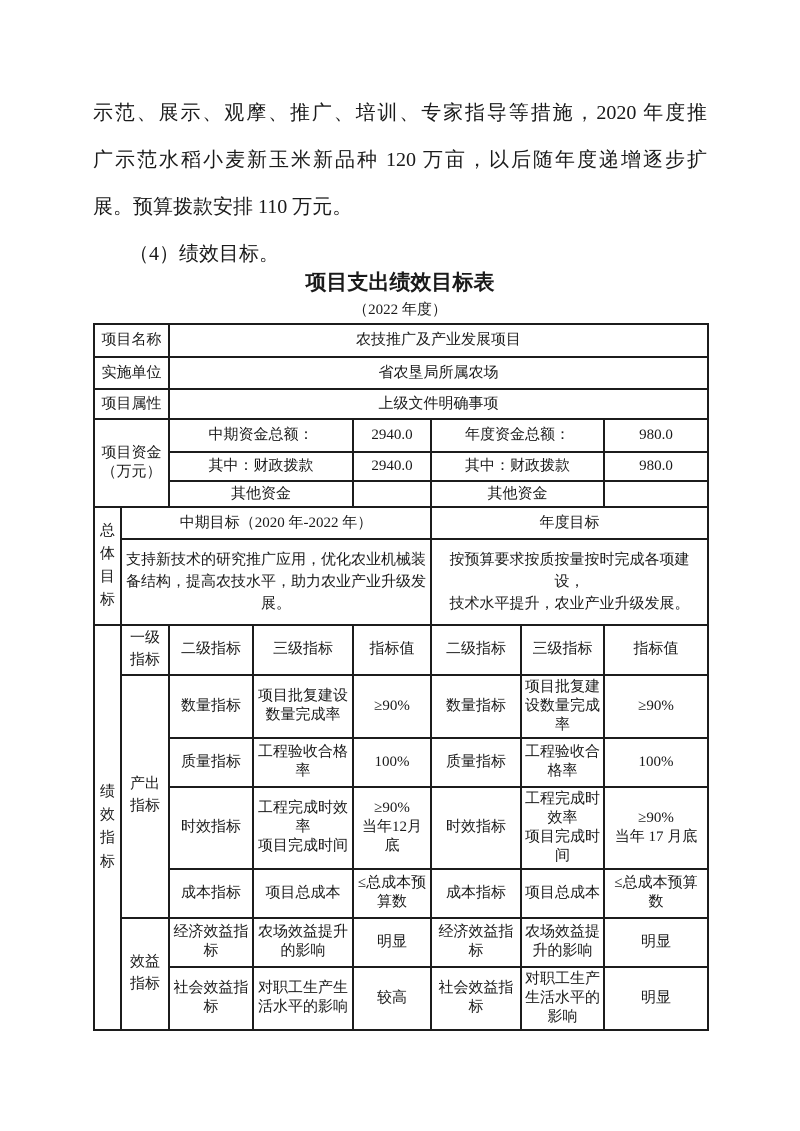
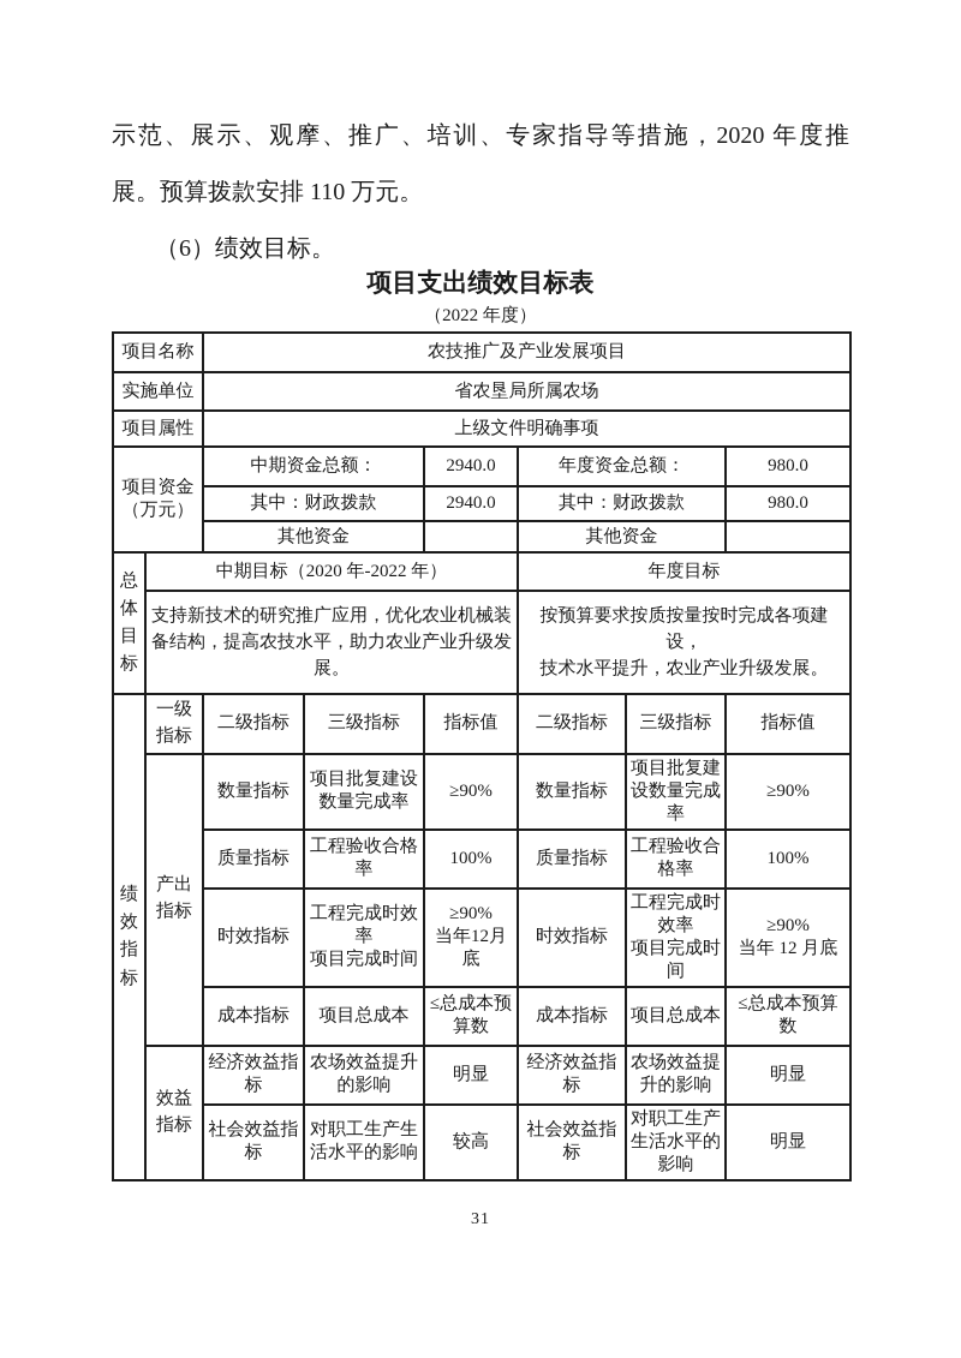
  示范、展示、观摩、推广、培训、专家指导等措施，2020 年度推
- 广示范水稻小麦新玉米新品种 120 万亩，以后随年度递增逐步扩
  展。预算拨款安排 110 万元。
- （4）绩效目标。
+ （6）绩效目标。
  项目支出绩效目标表
  （2022 年度）
  项目名称	农技推广及产业发展项目
  实施单位	省农垦局所属农场
  项目属性	上级文件明确事项
  项目资金 （万元）	中期资金总额：	2940.0	年度资金总额：	980.0
  其中：财政拨款	2940.0	其中：财政拨款	980.0
  其他资金		其他资金
  总体目标	中期目标（2020 年-2022 年）	年度目标
  支持新技术的研究推广应用，优化农业机械装备结构，提高农技水平，助力农业产业升级发展。	按预算要求按质按量按时完成各项建设， 技术水平提升，农业产业升级发展。
  绩效指标	一级指标	二级指标	三级指标	指标值	二级指标	三级指标	指标值
  产出指标	数量指标	项目批复建设数量完成率	≥90%	数量指标	项目批复建设数量完成率	≥90%
  质量指标	工程验收合格率	100%	质量指标	工程验收合格率	100%
- 时效指标	工程完成时效率 项目完成时间	≥90% 当年12月底	时效指标	工程完成时效率 项目完成时间	≥90% 当年 17 月底
+ 时效指标	工程完成时效率 项目完成时间	≥90% 当年12月底	时效指标	工程完成时效率 项目完成时间	≥90% 当年 12 月底
  成本指标	项目总成本	≤总成本预算数	成本指标	项目总成本	≤总成本预算数
  效益指标	经济效益指标	农场效益提升的影响	明显	经济效益指标	农场效益提升的影响	明显
  社会效益指标	对职工生产生活水平的影响	较高	社会效益指标	对职工生产生活水平的影响	明显
+ 31
